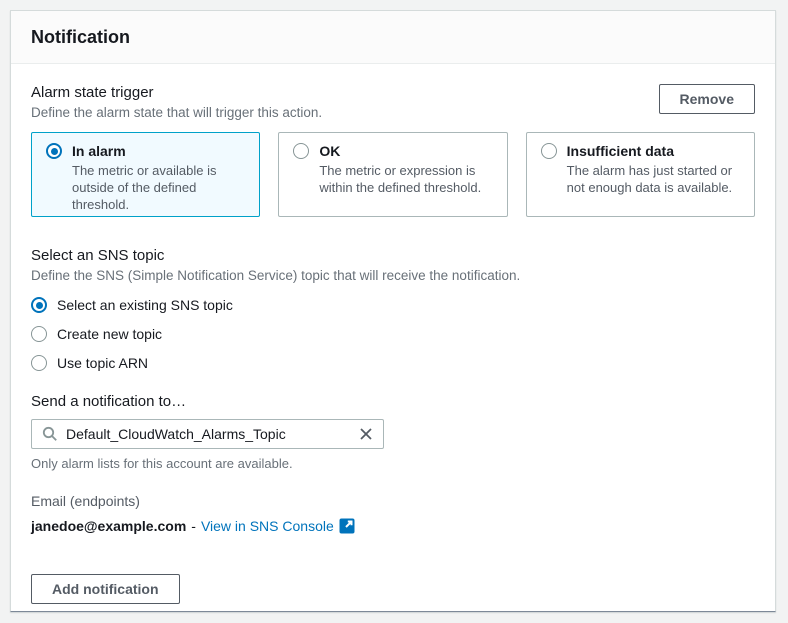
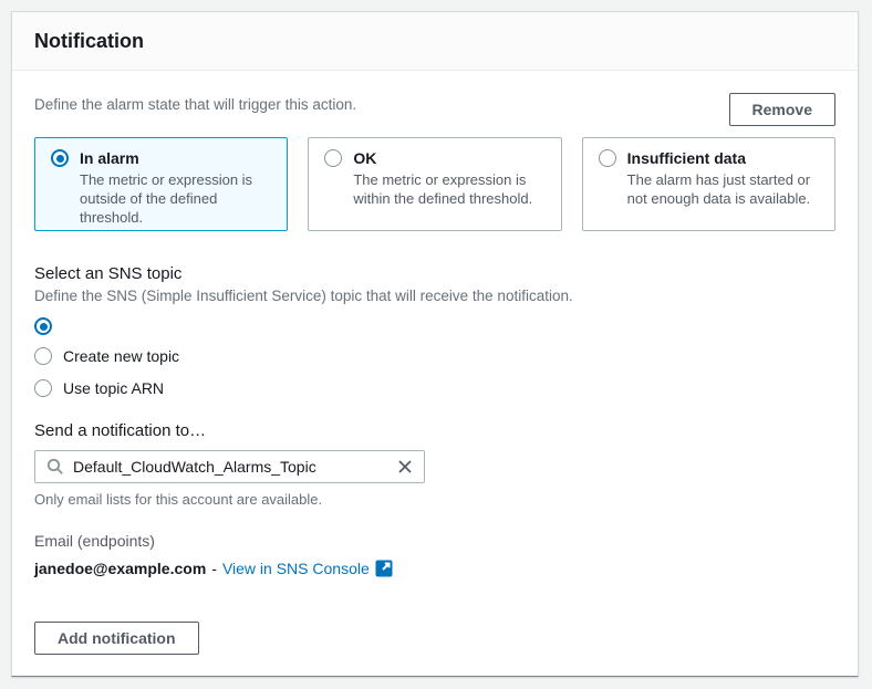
  Notification
- Alarm state trigger
  Define the alarm state that will trigger this action.
  Remove
  In alarm
- The metric or available is outside of the defined threshold.
+ The metric or expression is outside of the defined threshold.
  OK
  The metric or expression is within the defined threshold.
  Insufficient data
  The alarm has just started or not enough data is available.
  Select an SNS topic
- Define the SNS (Simple Notification Service) topic that will receive the notification.
+ Define the SNS (Simple Insufficient Service) topic that will receive the notification.
- Select an existing SNS topic
  Create new topic
  Use topic ARN
  Send a notification to…
  Default_CloudWatch_Alarms_Topic
- Only alarm lists for this account are available.
+ Only email lists for this account are available.
  Email (endpoints)
  janedoe@example.com
  -
  View in SNS Console
  Add notification
